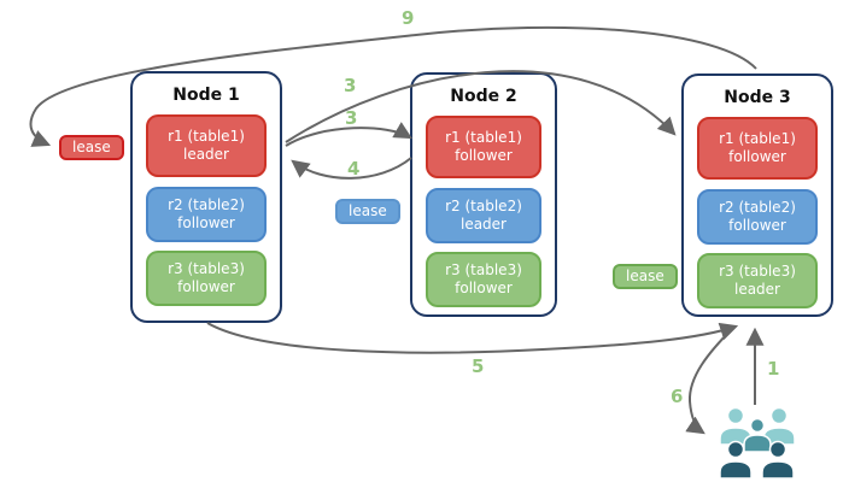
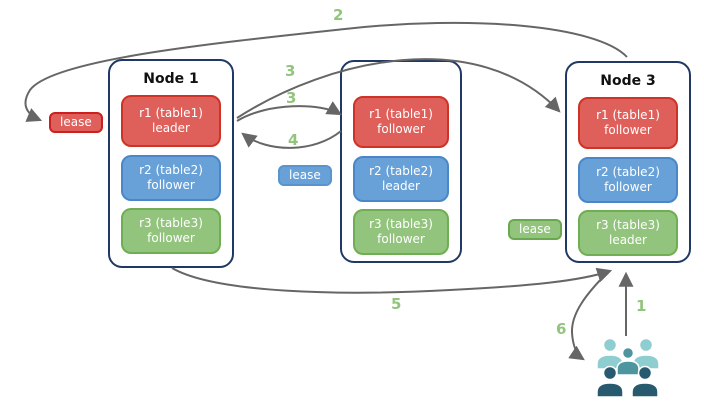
  Node 1
  r1 (table1)
  leader
  r2 (table2)
  follower
  r3 (table3)
  follower
- Node 2
  r1 (table1)
  follower
  r2 (table2)
  leader
  r3 (table3)
  follower
  Node 3
  r1 (table1)
  follower
  r2 (table2)
  follower
  r3 (table3)
  leader
  lease
  lease
  lease
  1
- 9
+ 2
  3
  3
  4
  5
  6
